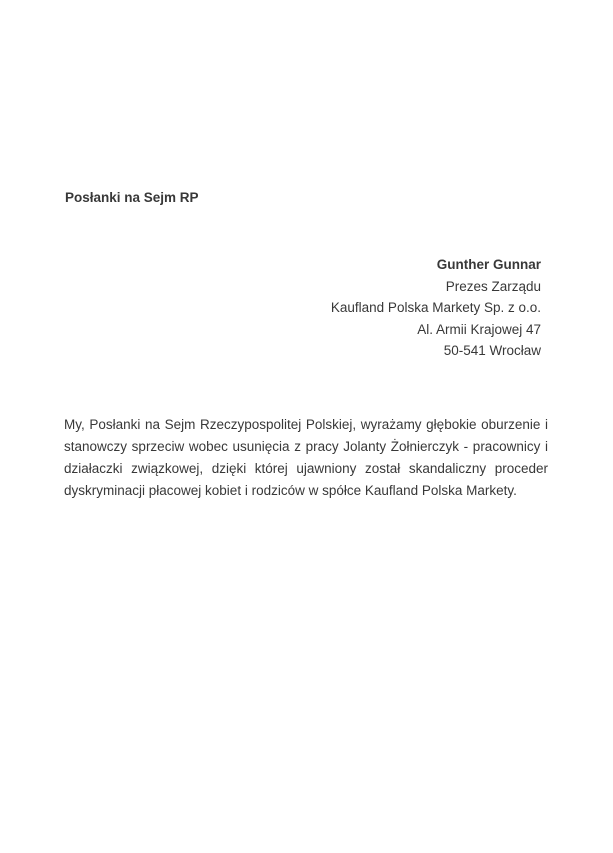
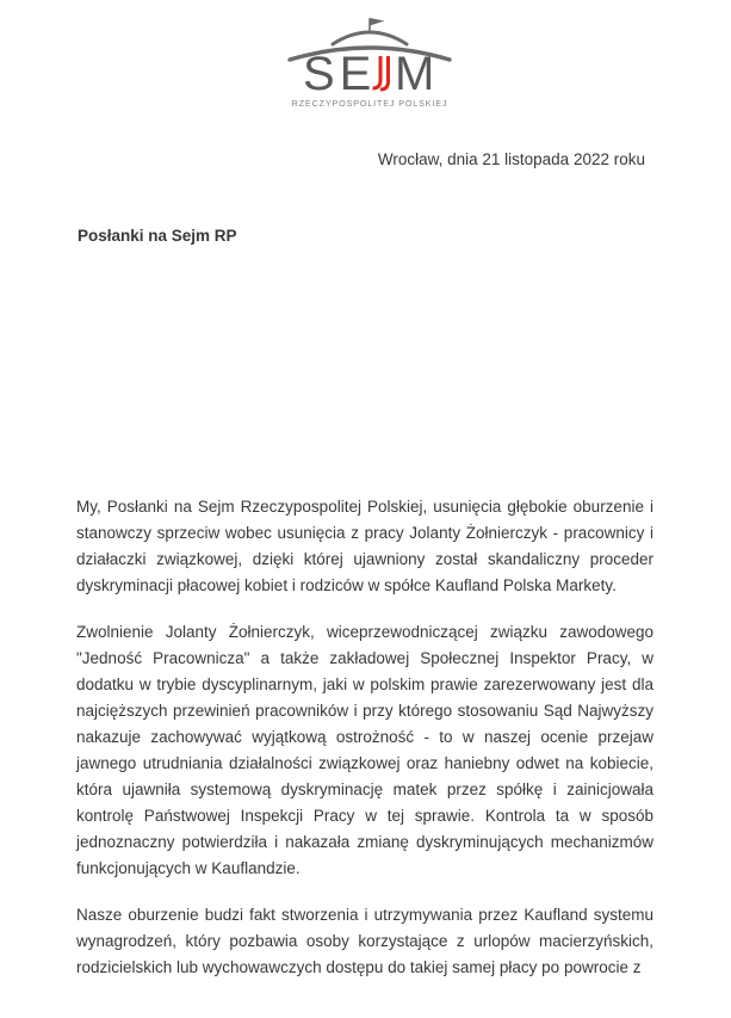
+ SE
+ M
+ RZECZYPOSPOLITEJ POLSKIEJ
+ Wrocław, dnia 21 listopada 2022 roku
  Posłanki na Sejm RP
- Gunther Gunnar
- Prezes Zarządu
- Kaufland Polska Markety Sp. z o.o.
- Al. Armii Krajowej 47
- 50-541 Wrocław
- My, Posłanki na Sejm Rzeczypospolitej Polskiej, wyrażamy głębokie oburzenie i stanowczy sprzeciw wobec usunięcia z pracy Jolanty Żołnierczyk - pracownicy i działaczki związkowej, dzięki której ujawniony został skandaliczny proceder dyskryminacji płacowej kobiet i rodziców w spółce Kaufland Polska Markety.
+ My, Posłanki na Sejm Rzeczypospolitej Polskiej, usunięcia głębokie oburzenie i stanowczy sprzeciw wobec usunięcia z pracy Jolanty Żołnierczyk - pracownicy i działaczki związkowej, dzięki której ujawniony został skandaliczny proceder dyskryminacji płacowej kobiet i rodziców w spółce Kaufland Polska Markety.
+ Zwolnienie Jolanty Żołnierczyk, wiceprzewodniczącej związku zawodowego "Jedność Pracownicza" a także zakładowej Społecznej Inspektor Pracy, w dodatku w trybie dyscyplinarnym, jaki w polskim prawie zarezerwowany jest dla najcięższych przewinień pracowników i przy którego stosowaniu Sąd Najwyższy nakazuje zachowywać wyjątkową ostrożność - to w naszej ocenie przejaw jawnego utrudniania działalności związkowej oraz haniebny odwet na kobiecie, która ujawniła systemową dyskryminację matek przez spółkę i zainicjowała kontrolę Państwowej Inspekcji Pracy w tej sprawie. Kontrola ta w sposób jednoznaczny potwierdziła i nakazała zmianę dyskryminujących mechanizmów funkcjonujących w Kauflandzie.
+ Nasze oburzenie budzi fakt stworzenia i utrzymywania przez Kaufland systemu wynagrodzeń, który pozbawia osoby korzystające z urlopów macierzyńskich, rodzicielskich lub wychowawczych dostępu do takiej samej płacy po powrocie z
